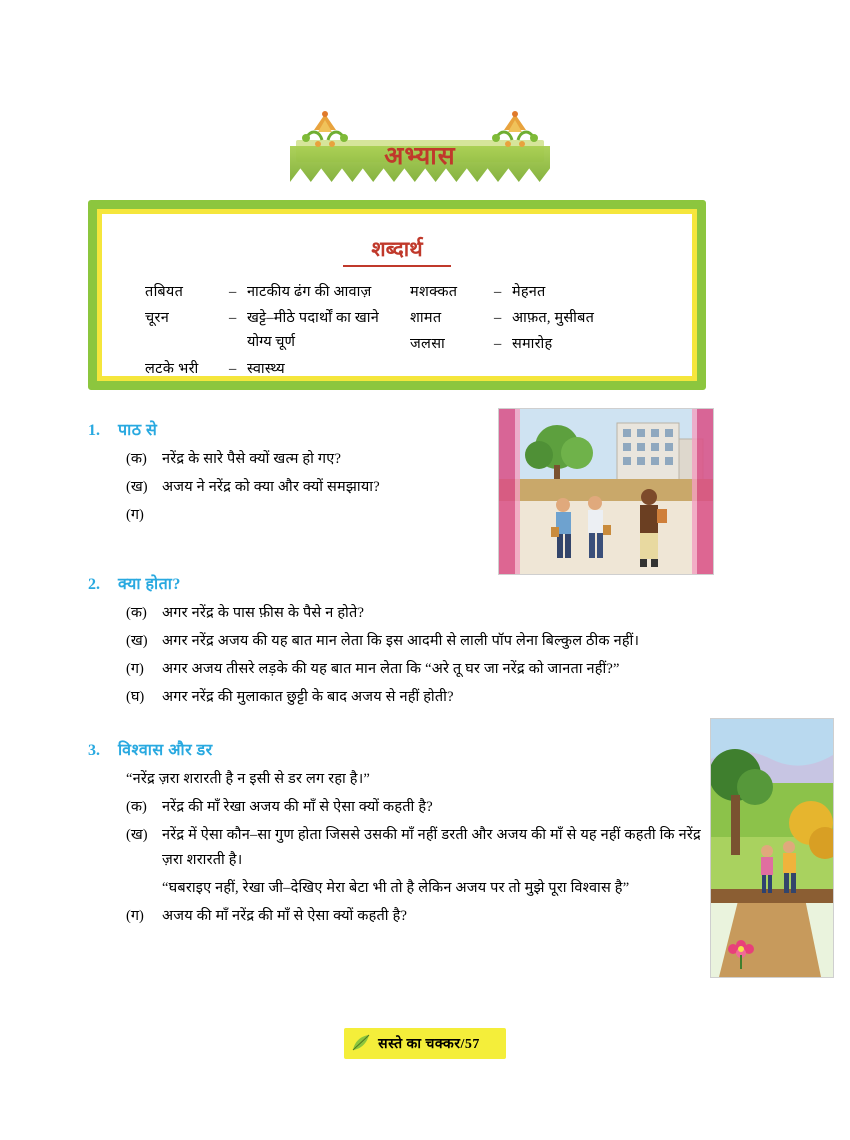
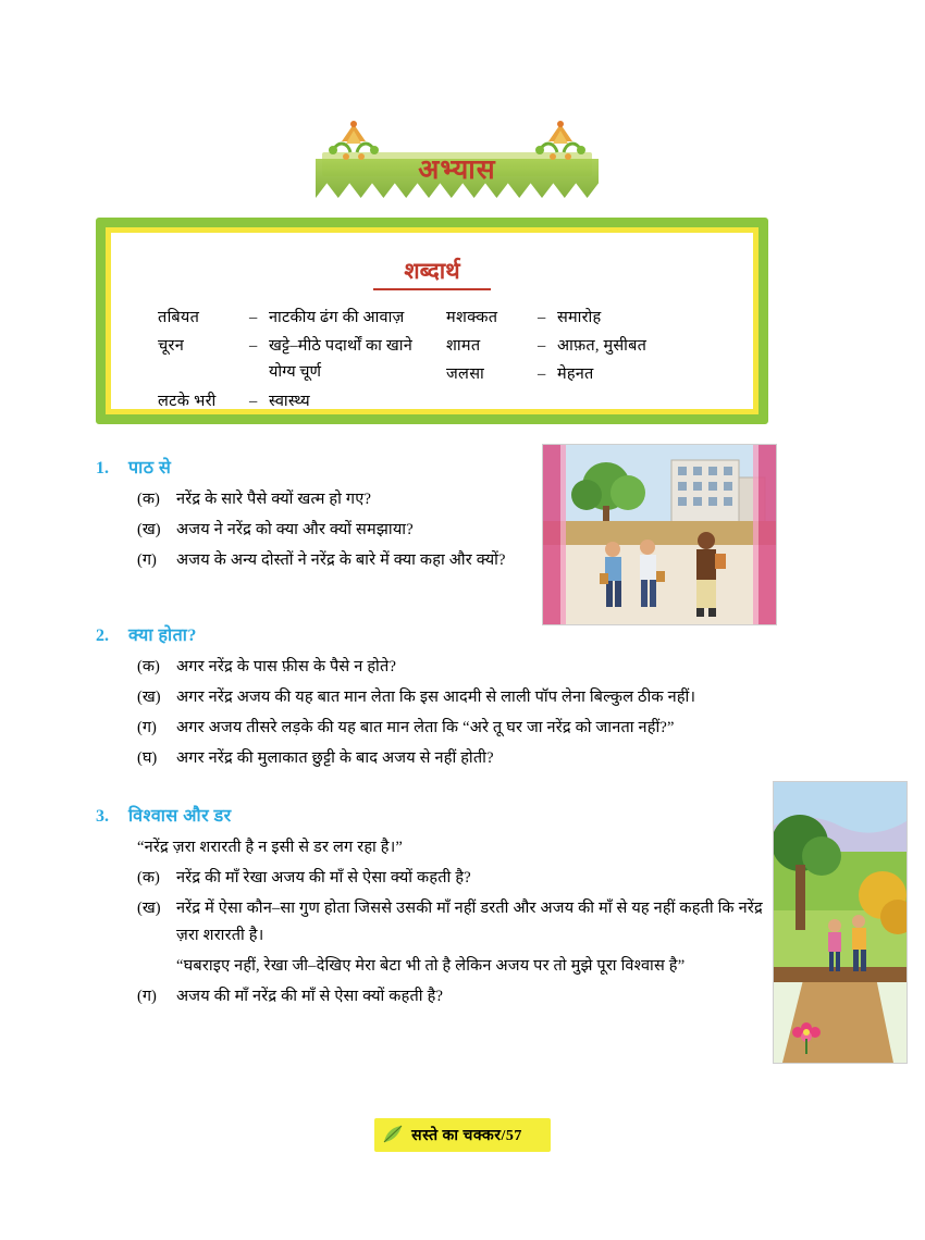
  अभ्यास
  शब्दार्थ
  तबियत
  –
  नाटकीय ढंग की आवाज़
  चूरन
  –
  खट्टे–मीठे पदार्थों का खाने
  योग्य चूर्ण
  लटके भरी
  –
  स्वास्थ्य
  मशक्कत
  –
- मेहनत
+ समारोह
  शामत
  –
  आफ़त, मुसीबत
  जलसा
  –
- समारोह
+ मेहनत
  1.
  पाठ से
  (क)
  नरेंद्र के सारे पैसे क्यों खत्म हो गए?
  (ख)
  अजय ने नरेंद्र को क्या और क्यों समझाया?
  (ग)
+ अजय के अन्य दोस्तों ने नरेंद्र के बारे में क्या कहा और क्यों?
  2.
  क्या होता?
  (क)
  अगर नरेंद्र के पास फ़ीस के पैसे न होते?
  (ख)
  अगर नरेंद्र अजय की यह बात मान लेता कि इस आदमी से लाली पॉप लेना बिल्कुल ठीक नहीं।
  (ग)
  अगर अजय तीसरे लड़के की यह बात मान लेता कि “अरे तू घर जा नरेंद्र को जानता नहीं?”
  (घ)
  अगर नरेंद्र की मुलाकात छुट्टी के बाद अजय से नहीं होती?
  3.
  विश्वास और डर
  “नरेंद्र ज़रा शरारती है न इसी से डर लग रहा है।”
  (क)
  नरेंद्र की माँ रेखा अजय की माँ से ऐसा क्यों कहती है?
  (ख)
  नरेंद्र में ऐसा कौन–सा गुण होता जिससे उसकी माँ नहीं डरती और अजय की माँ से यह नहीं कहती कि नरेंद्र ज़रा शरारती है।
  “घबराइए नहीं, रेखा जी–देखिए मेरा बेटा भी तो है लेकिन अजय पर तो मुझे पूरा विश्वास है”
  (ग)
  अजय की माँ नरेंद्र की माँ से ऐसा क्यों कहती है?
  सस्ते का चक्कर/57
